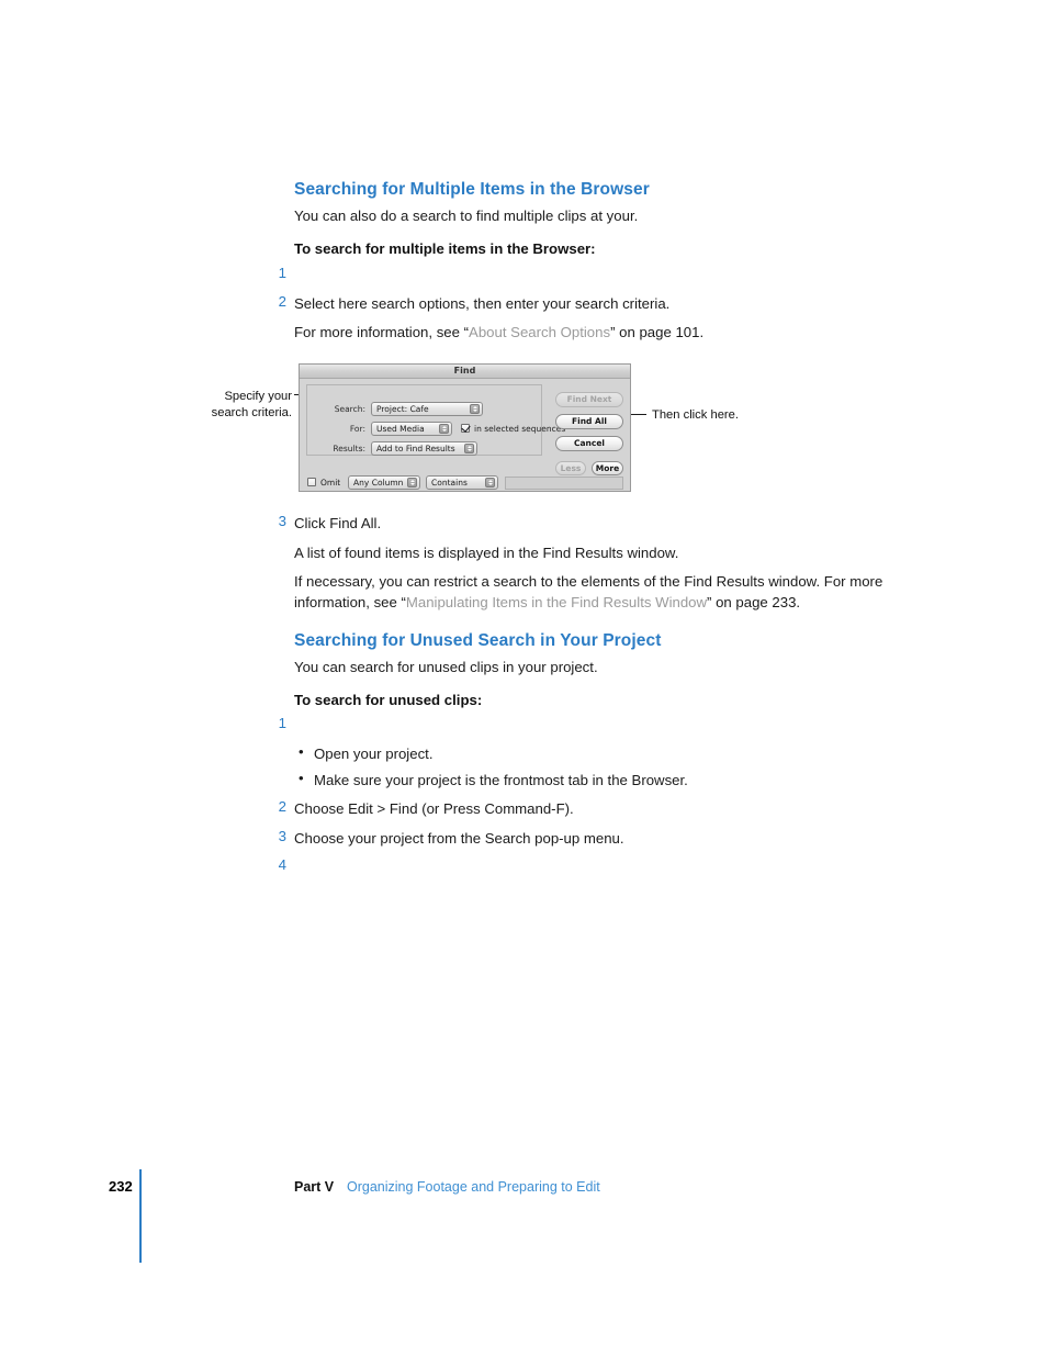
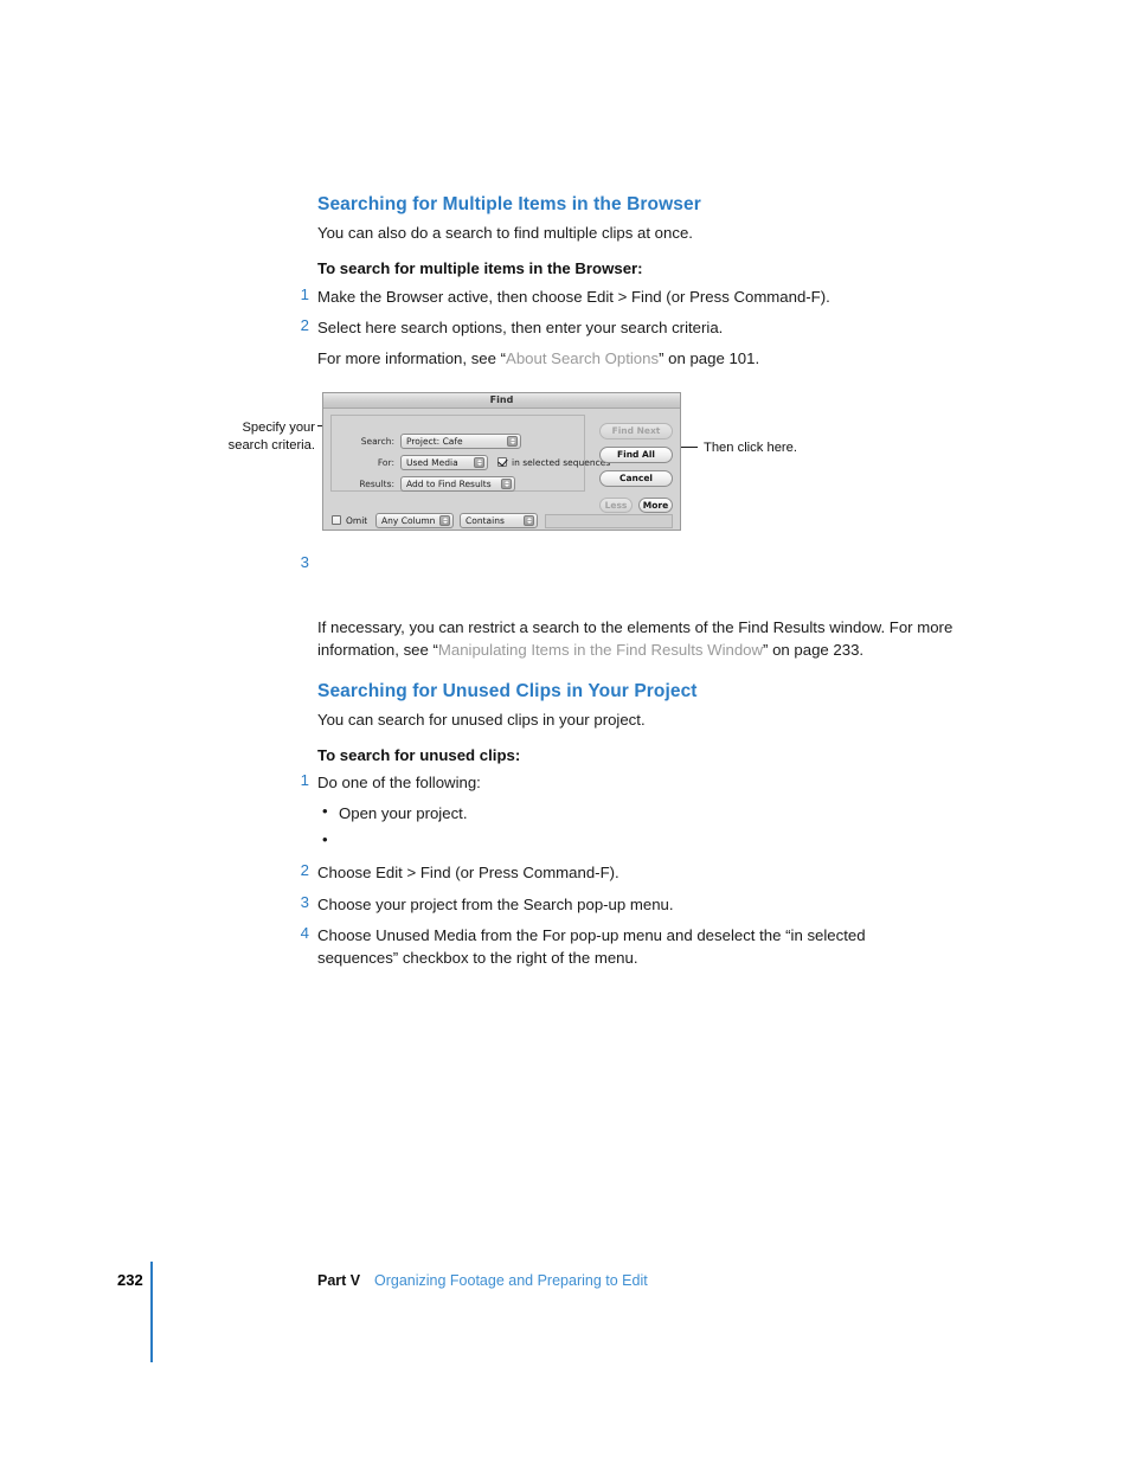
  Searching for Multiple Items in the Browser
- You can also do a search to find multiple clips at your.
+ You can also do a search to find multiple clips at once.
  To search for multiple items in the Browser:
  1
+ Make the Browser active, then choose Edit > Find (or Press Command-F).
  2
  Select here search options, then enter your search criteria.
  For more information, see “About Search Options” on page 101.
  Specify your
  search criteria.
  Then click here.
  Find
  Search:
  Project: Cafe
  For:
  Used Media
  in selected sequence
  Results:
  Add to Find Results
  Find Next
  Find All
  Cancel
  Less
  More
  Omit
  Any Column
  Contains
  3
- Click Find All.
- A list of found items is displayed in the Find Results window.
  If necessary, you can restrict a search to the elements of the Find Results window. For more information, see “Manipulating Items in the Find Results Window” on page 233.
- Searching for Unused Search in Your Project
+ Searching for Unused Clips in Your Project
  You can search for unused clips in your project.
  To search for unused clips:
  1
+ Do one of the following:
  •
  Open your project.
  •
- Make sure your project is the frontmost tab in the Browser.
  2
  Choose Edit > Find (or Press Command-F).
  3
  Choose your project from the Search pop-up menu.
  4
+ Choose Unused Media from the For pop-up menu and deselect the “in selected sequences” checkbox to the right of the menu.
  232
  Part V
  Organizing Footage and Preparing to Edit
